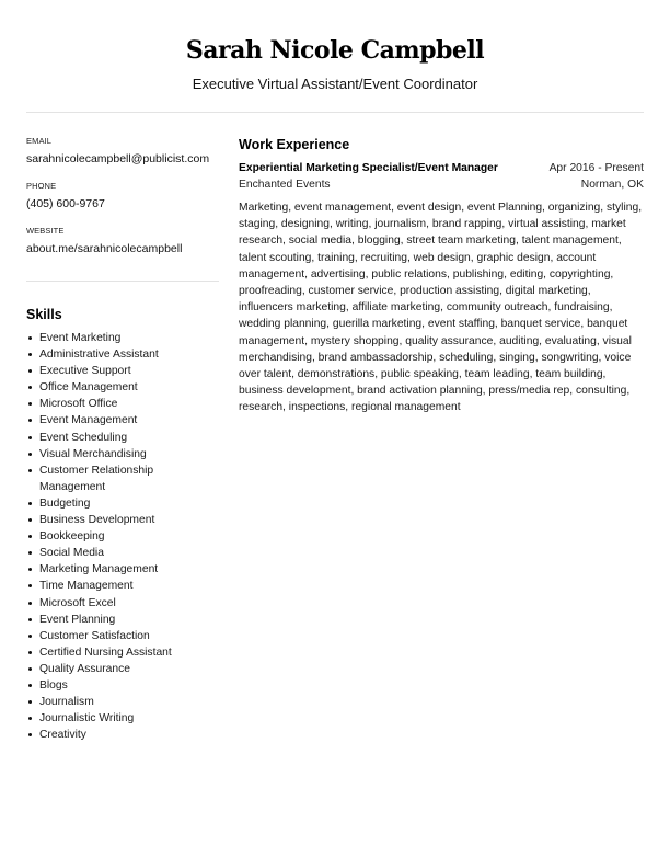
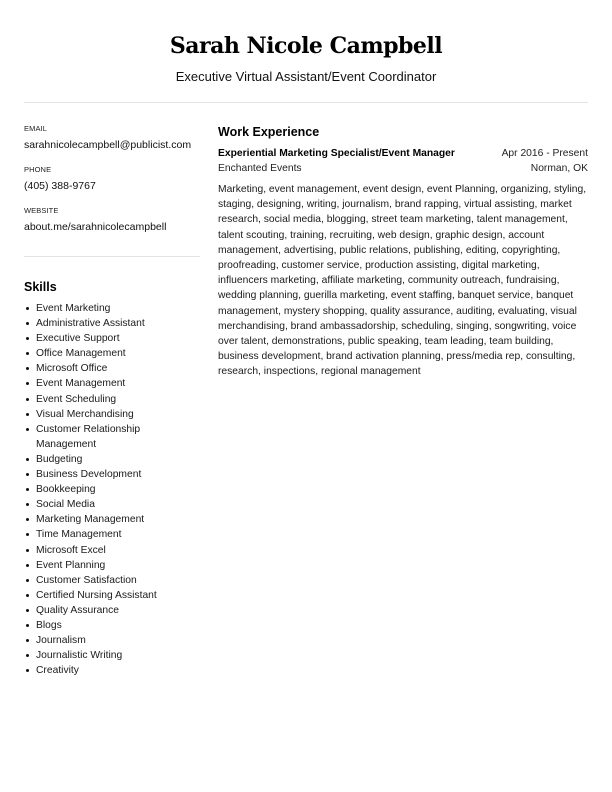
  Sarah Nicole Campbell
  Executive Virtual Assistant/Event Coordinator
  EMAIL
  sarahnicolecampbell@publicist.com
  PHONE
- (405) 600-9767
+ (405) 388-9767
  WEBSITE
  about.me/sarahnicolecampbell
  Skills
  Event Marketing
  Administrative Assistant
  Executive Support
  Office Management
  Microsoft Office
  Event Management
  Event Scheduling
  Visual Merchandising
  Customer Relationship Management
  Budgeting
  Business Development
  Bookkeeping
  Social Media
  Marketing Management
  Time Management
  Microsoft Excel
  Event Planning
  Customer Satisfaction
  Certified Nursing Assistant
  Quality Assurance
  Blogs
  Journalism
  Journalistic Writing
  Creativity
  Work Experience
  Experiential Marketing Specialist/Event Manager
  Apr 2016 - Present
  Enchanted Events
  Norman, OK
  Marketing, event management, event design, event Planning, organizing, styling, staging, designing, writing, journalism, brand rapping, virtual assisting, market research, social media, blogging, street team marketing, talent management, talent scouting, training, recruiting, web design, graphic design, account management, advertising, public relations, publishing, editing, copyrighting, proofreading, customer service, production assisting, digital marketing, influencers marketing, affiliate marketing, community outreach, fundraising, wedding planning, guerilla marketing, event staffing, banquet service, banquet management, mystery shopping, quality assurance, auditing, evaluating, visual merchandising, brand ambassadorship, scheduling, singing, songwriting, voice over talent, demonstrations, public speaking, team leading, team building, business development, brand activation planning, press/media rep, consulting, research, inspections, regional management
